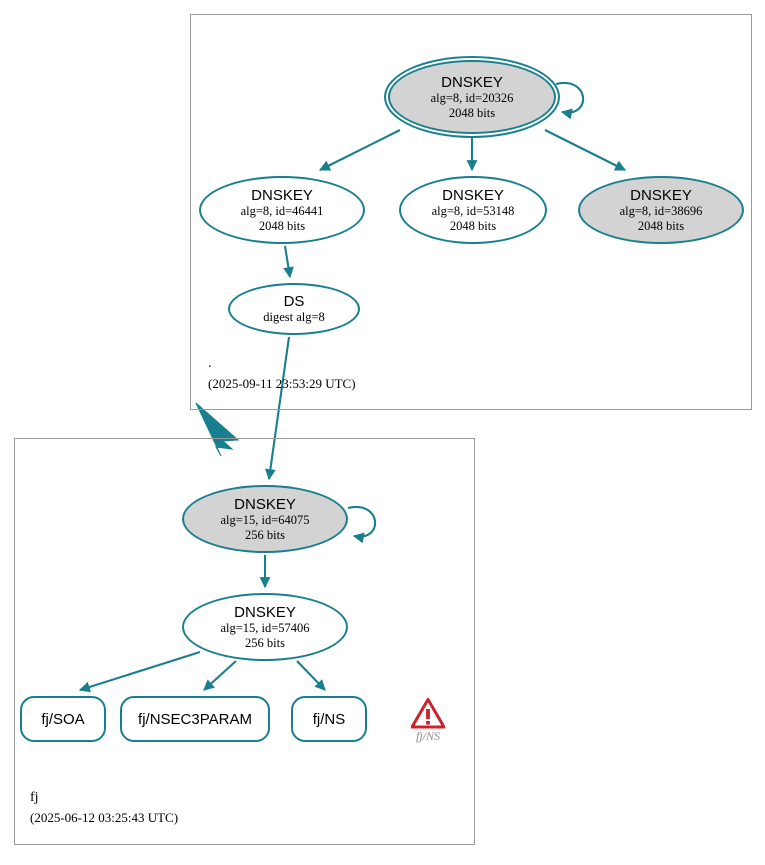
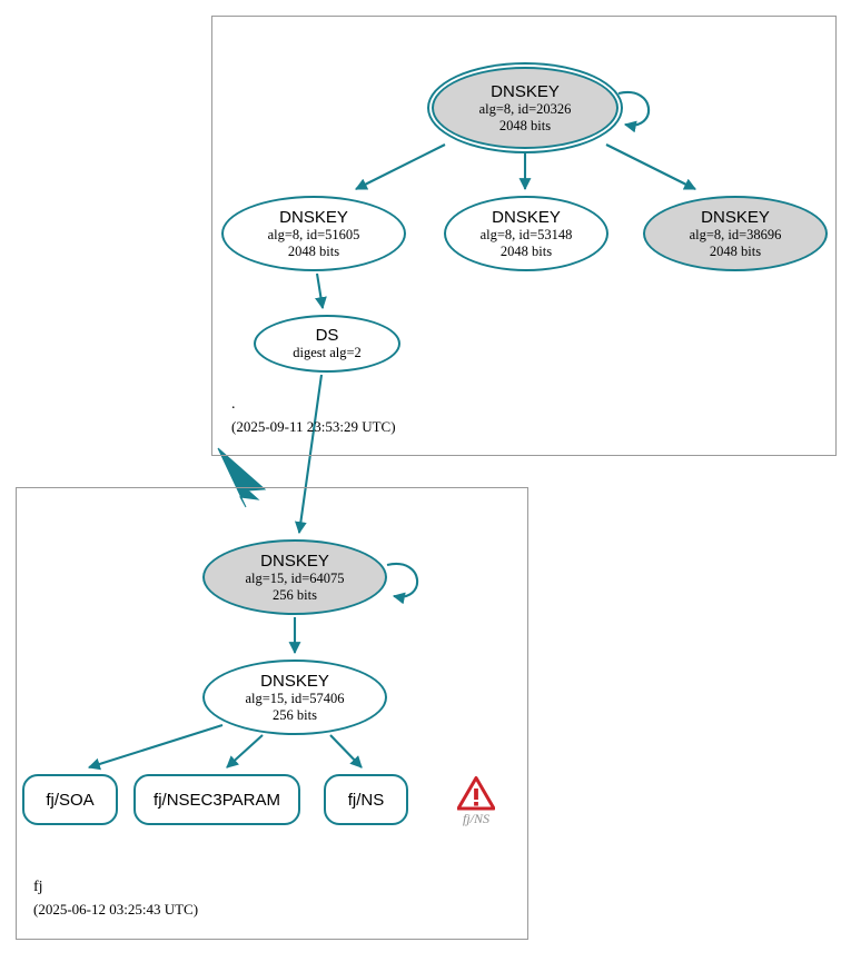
  .
  (2025-09-11 23:53:29 UTC)
  fj
  (2025-06-12 03:25:43 UTC)
  DNSKEY
  alg=8, id=20326
  2048 bits
  DNSKEY
- alg=8, id=46441
+ alg=8, id=51605
  2048 bits
  DNSKEY
  alg=8, id=53148
  2048 bits
  DNSKEY
  alg=8, id=38696
  2048 bits
  DS
- digest alg=8
+ digest alg=2
  DNSKEY
  alg=15, id=64075
  256 bits
  DNSKEY
  alg=15, id=57406
  256 bits
  fj/SOA
  fj/NSEC3PARAM
  fj/NS
  fj/NS
